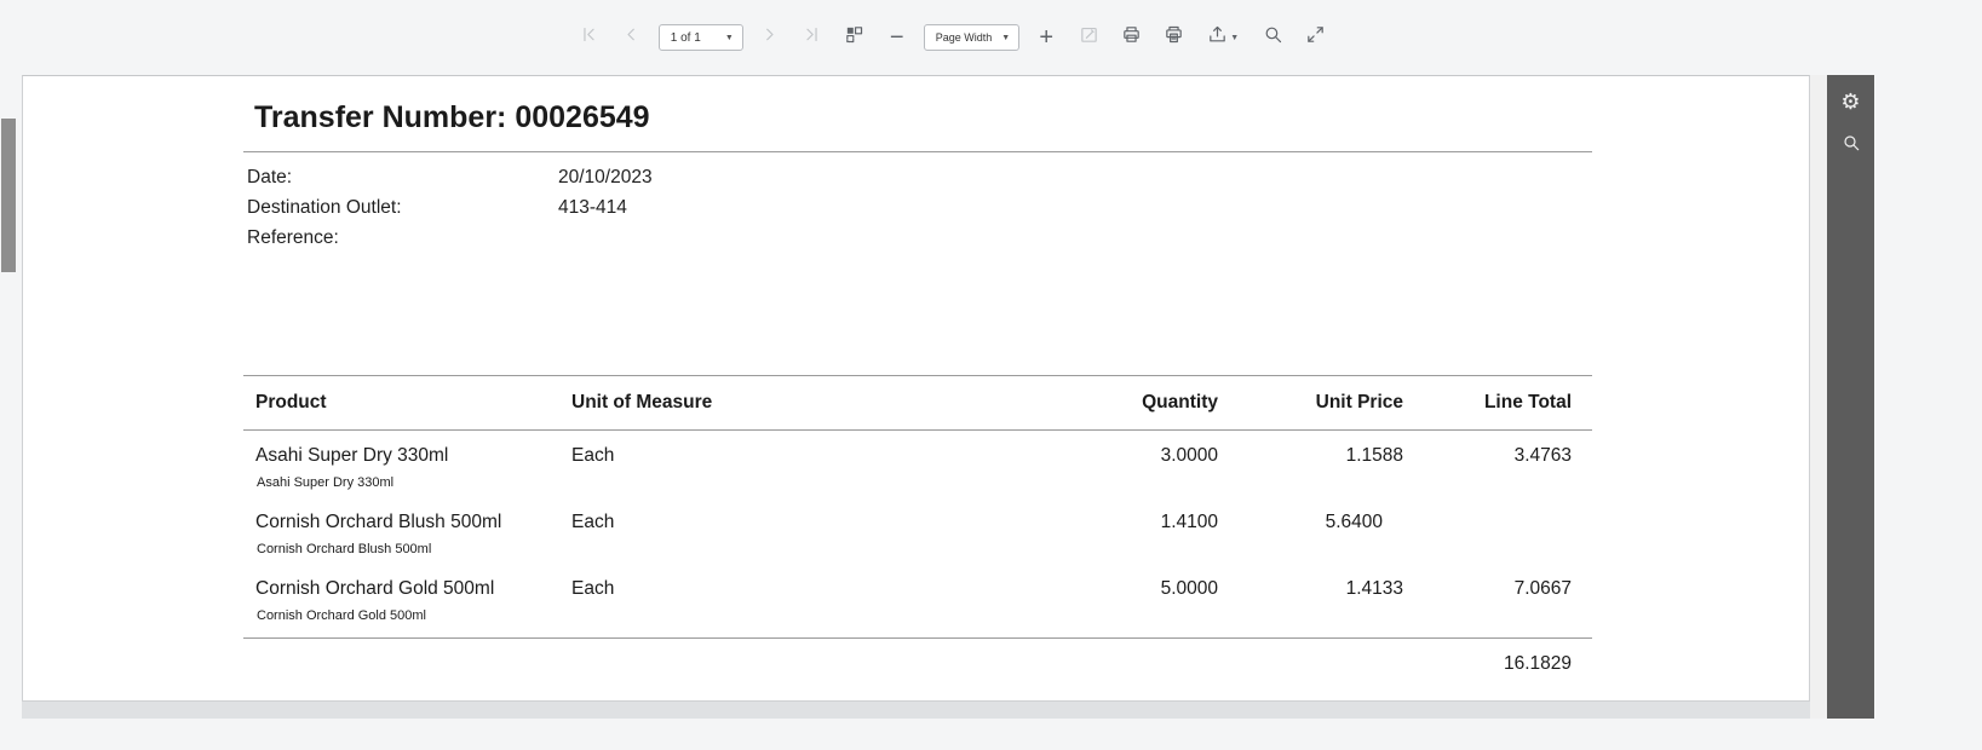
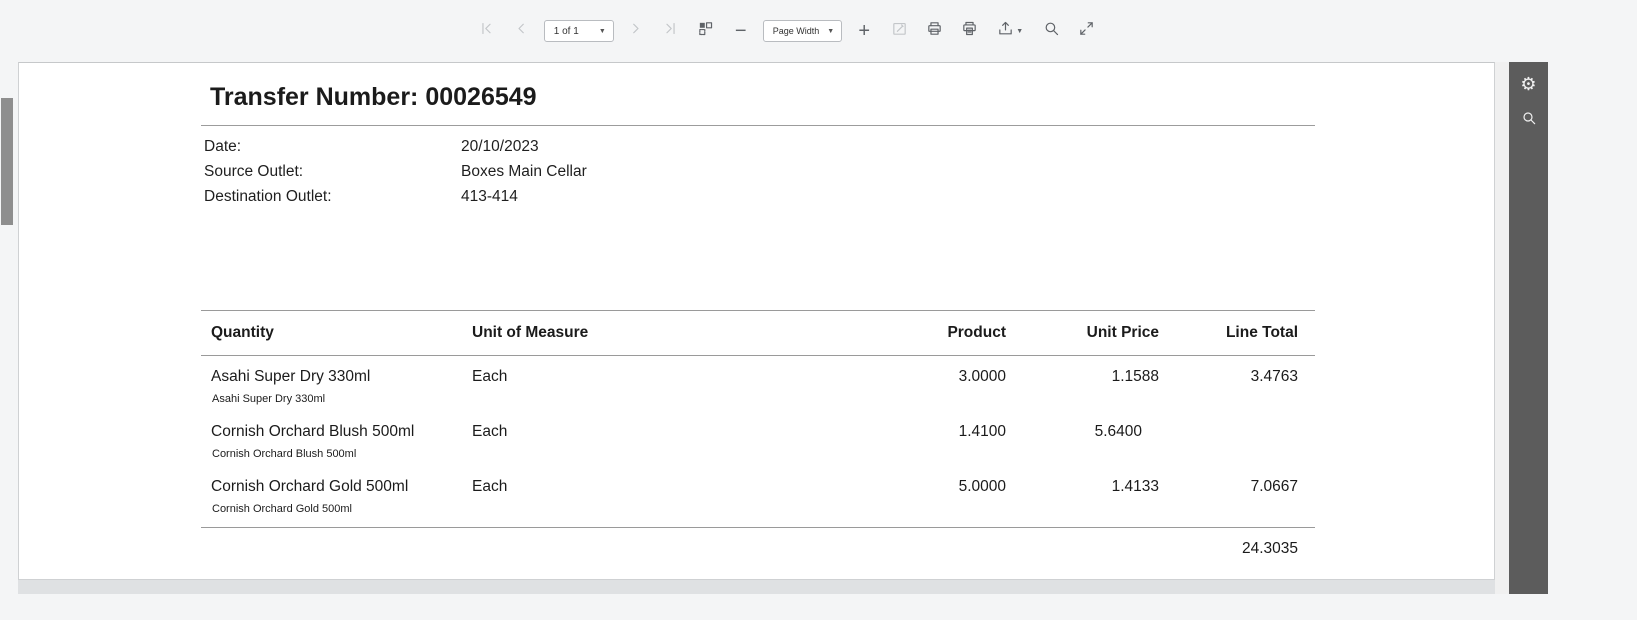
  1 of 1
  −
  Page Width
  +
  Transfer Number: 00026549
  Date:
  20/10/2023
+ Source Outlet:
+ Boxes Main Cellar
  Destination Outlet:
  413-414
- Reference:
- Product
+ Quantity
  Unit of Measure
- Quantity
+ Product
  Unit Price
  Line Total
  Asahi Super Dry 330ml
  Each
  3.0000
  1.1588
  3.4763
  Asahi Super Dry 330ml
  Cornish Orchard Blush 500ml
  Each
  1.4100
  5.6400
  Cornish Orchard Blush 500ml
  Cornish Orchard Gold 500ml
  Each
  5.0000
  1.4133
  7.0667
  Cornish Orchard Gold 500ml
- 16.1829
+ 24.3035
  ⚙
